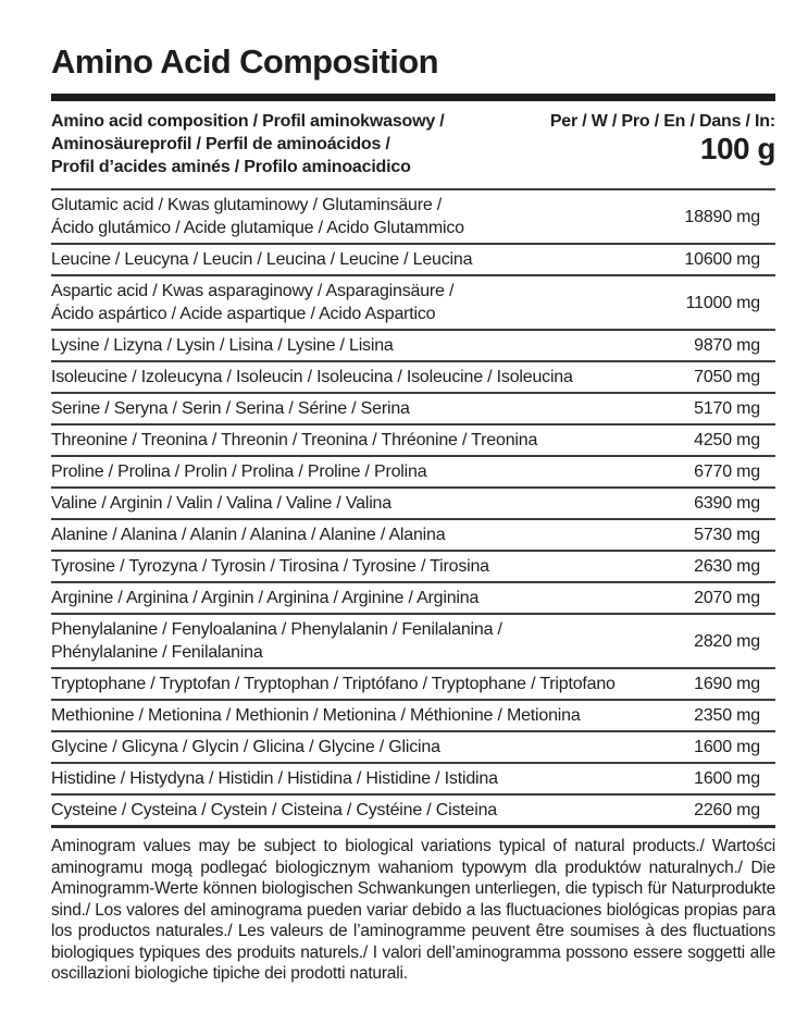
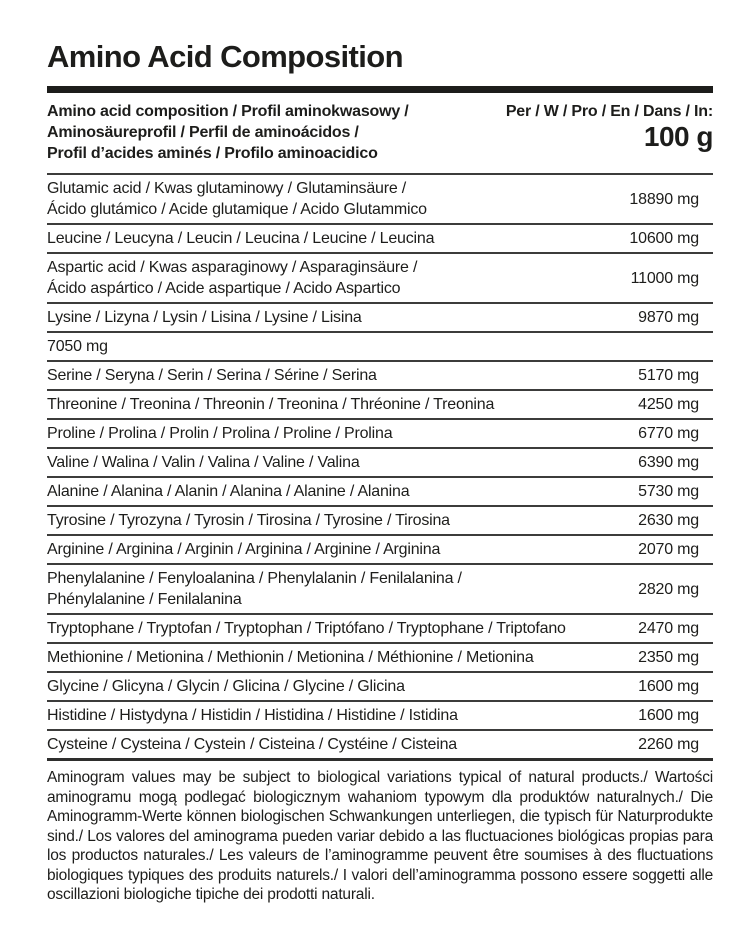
  Amino Acid Composition
  Amino acid composition / Profil aminokwasowy /
  Aminosäureprofil / Perfil de aminoácidos /
  Profil d’acides aminés / Profilo aminoacidico
  Per / W / Pro / En / Dans / In:
  100 g
  Glutamic acid / Kwas glutaminowy / Glutaminsäure /
  Ácido glutámico / Acide glutamique / Acido Glutammico
  18890 mg
  Leucine / Leucyna / Leucin / Leucina / Leucine / Leucina
  10600 mg
  Aspartic acid / Kwas asparaginowy / Asparaginsäure /
  Ácido aspártico / Acide aspartique / Acido Aspartico
  11000 mg
  Lysine / Lizyna / Lysin / Lisina / Lysine / Lisina
  9870 mg
- Isoleucine / Izoleucyna / Isoleucin / Isoleucina / Isoleucine / Isoleucina
  7050 mg
  Serine / Seryna / Serin / Serina / Sérine / Serina
  5170 mg
  Threonine / Treonina / Threonin / Treonina / Thréonine / Treonina
  4250 mg
  Proline / Prolina / Prolin / Prolina / Proline / Prolina
  6770 mg
- Valine / Arginin / Valin / Valina / Valine / Valina
+ Valine / Walina / Valin / Valina / Valine / Valina
  6390 mg
  Alanine / Alanina / Alanin / Alanina / Alanine / Alanina
  5730 mg
  Tyrosine / Tyrozyna / Tyrosin / Tirosina / Tyrosine / Tirosina
  2630 mg
  Arginine / Arginina / Arginin / Arginina / Arginine / Arginina
  2070 mg
  Phenylalanine / Fenyloalanina / Phenylalanin / Fenilalanina /
  Phénylalanine / Fenilalanina
  2820 mg
  Tryptophane / Tryptofan / Tryptophan / Triptófano / Tryptophane / Triptofano
- 1690 mg
+ 2470 mg
  Methionine / Metionina / Methionin / Metionina / Méthionine / Metionina
  2350 mg
  Glycine / Glicyna / Glycin / Glicina / Glycine / Glicina
  1600 mg
  Histidine / Histydyna / Histidin / Histidina / Histidine / Istidina
  1600 mg
  Cysteine / Cysteina / Cystein / Cisteina / Cystéine / Cisteina
  2260 mg
  Aminogram values may be subject to biological variations typical of natural products./ Wartości aminogramu mogą podlegać biologicznym wahaniom typowym dla produktów naturalnych./ Die Aminogramm-Werte können biologischen Schwankungen unterliegen, die typisch für Naturprodukte sind./ Los valores del aminograma pueden variar debido a las fluctuaciones biológicas propias para los productos naturales./ Les valeurs de l’aminogramme peuvent être soumises à des fluctuations biologiques typiques des produits naturels./ I valori dell’aminogramma possono essere soggetti alle oscillazioni biologiche tipiche dei prodotti naturali.
